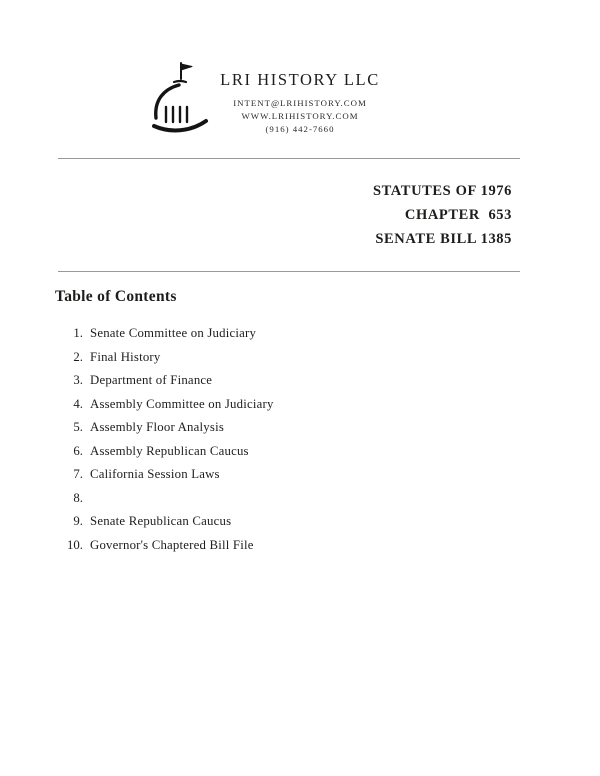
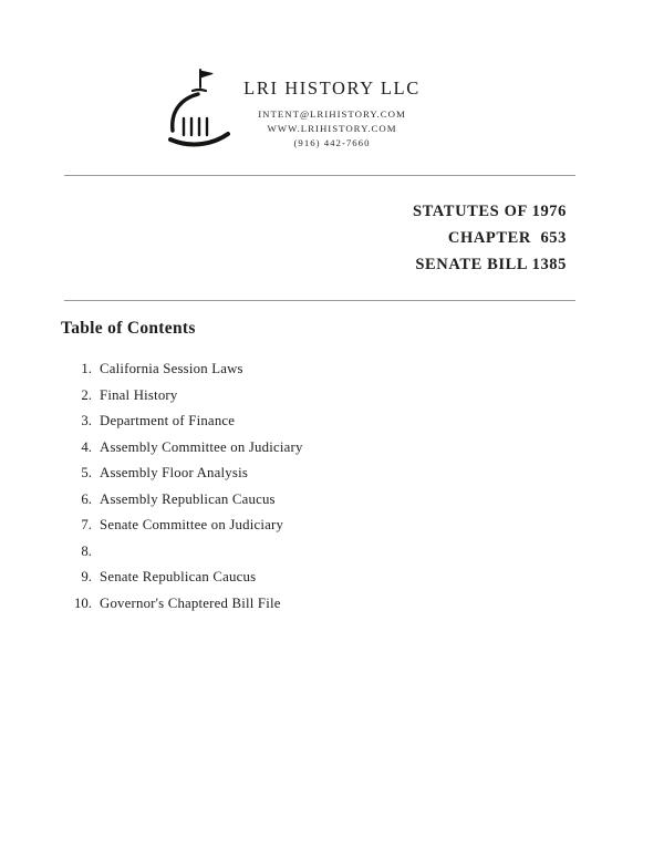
  LRI HISTORY LLC
  INTENT@LRIHISTORY.COM
  WWW.LRIHISTORY.COM
  (916) 442-7660
  STATUTES OF 1976
  CHAPTER 653
  SENATE BILL 1385
  Table of Contents
  1.
- Senate Committee on Judiciary
+ California Session Laws
  2.
  Final History
  3.
  Department of Finance
  4.
  Assembly Committee on Judiciary
  5.
  Assembly Floor Analysis
  6.
  Assembly Republican Caucus
  7.
- California Session Laws
+ Senate Committee on Judiciary
  8.
  9.
  Senate Republican Caucus
  10.
  Governor's Chaptered Bill File
